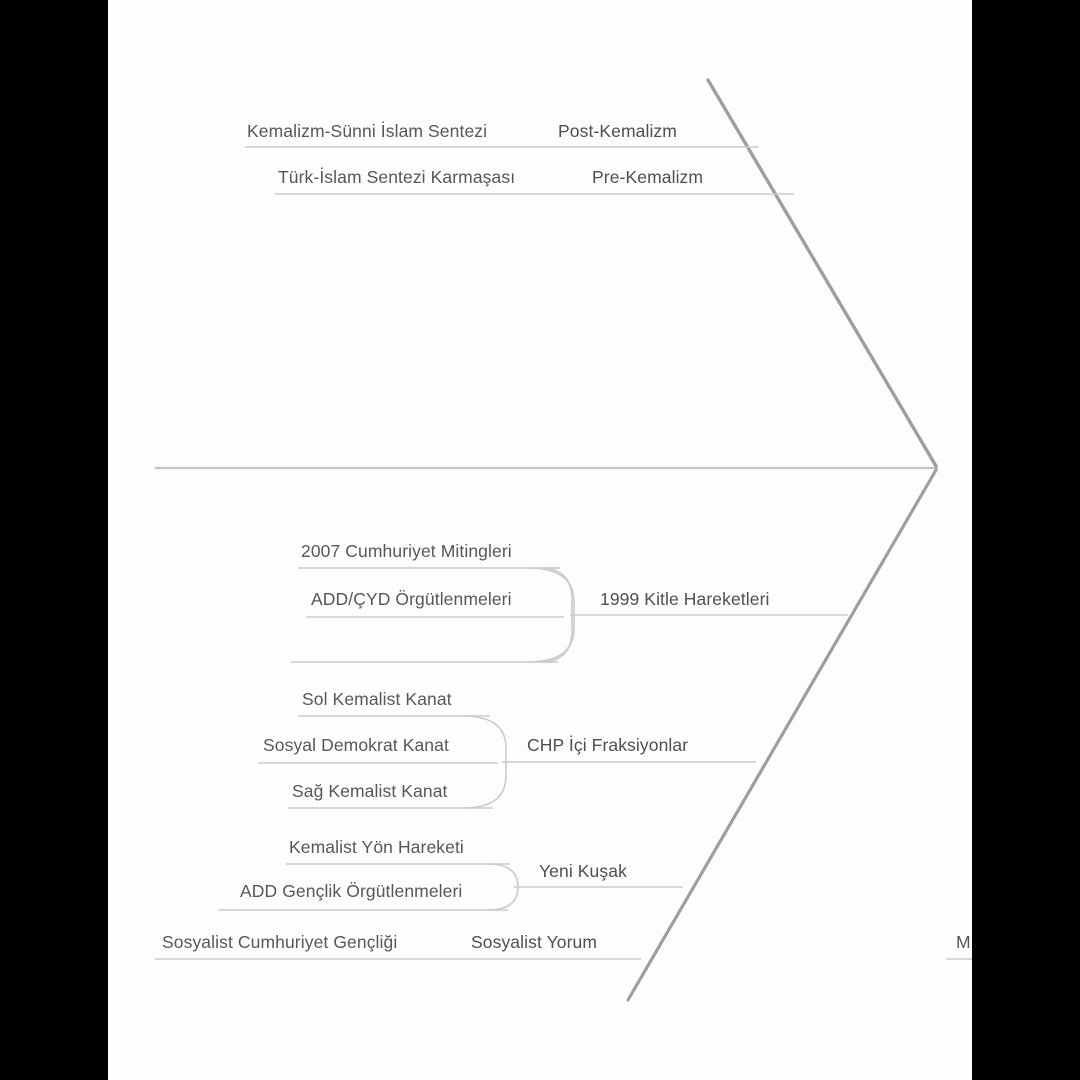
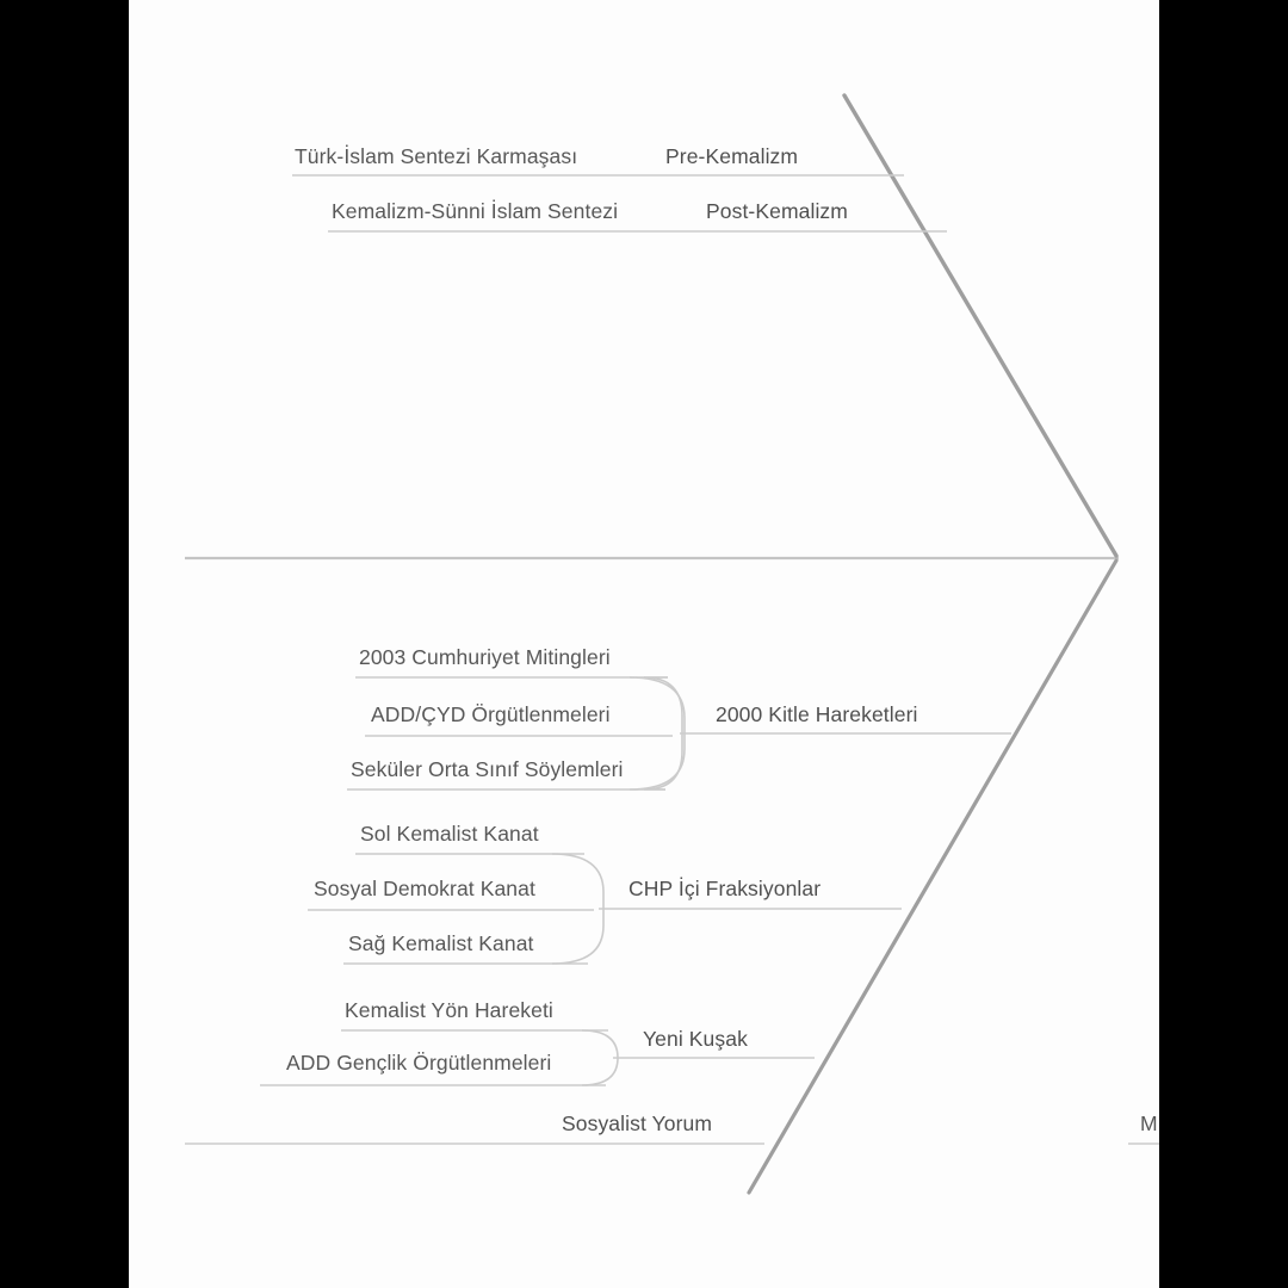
- Kemalizm-Sünni İslam Sentezi
+ Türk-İslam Sentezi Karmaşası
- Post-Kemalizm
+ Pre-Kemalizm
- Türk-İslam Sentezi Karmaşası
+ Kemalizm-Sünni İslam Sentezi
- Pre-Kemalizm
+ Post-Kemalizm
- 2007 Cumhuriyet Mitingleri
+ 2003 Cumhuriyet Mitingleri
  ADD/ÇYD Örgütlenmeleri
+ Seküler Orta Sınıf Söylemleri
- 1999 Kitle Hareketleri
+ 2000 Kitle Hareketleri
  Sol Kemalist Kanat
  Sosyal Demokrat Kanat
  Sağ Kemalist Kanat
  CHP İçi Fraksiyonlar
  Kemalist Yön Hareketi
  ADD Gençlik Örgütlenmeleri
  Yeni Kuşak
- Sosyalist Cumhuriyet Gençliği
  Sosyalist Yorum
  M
